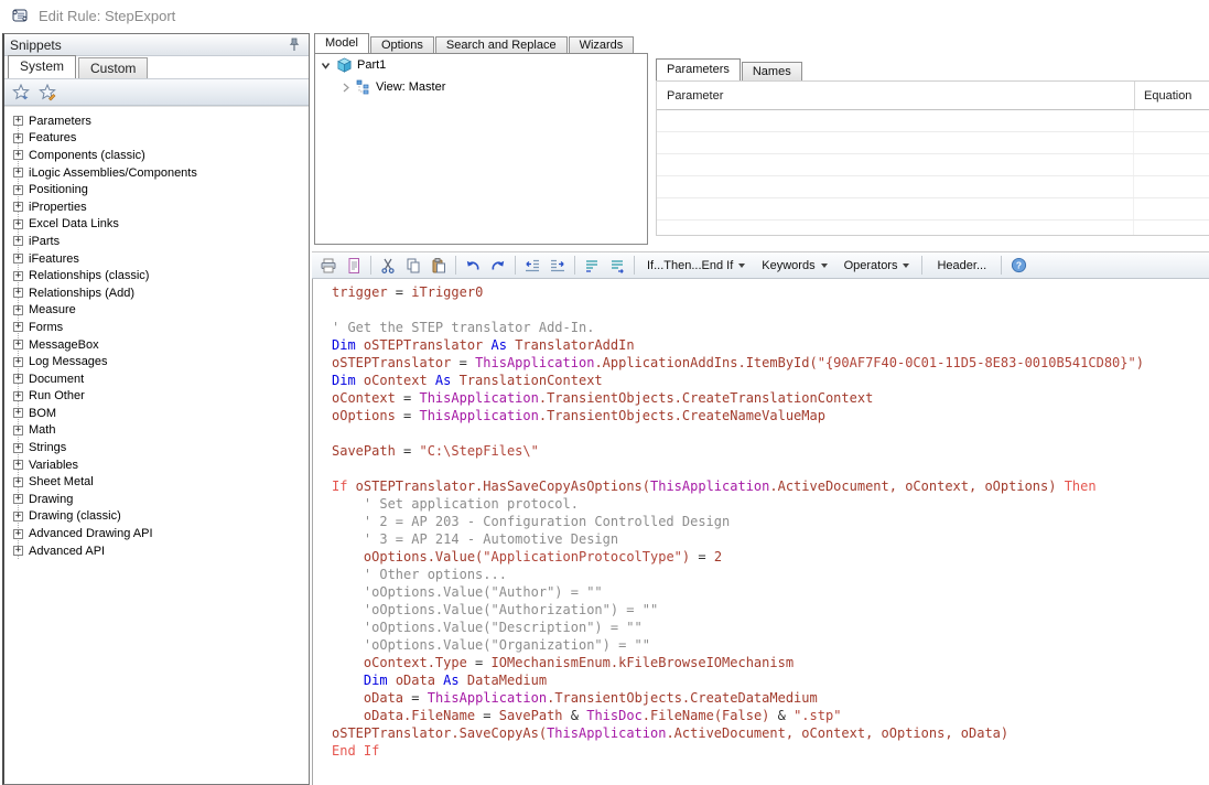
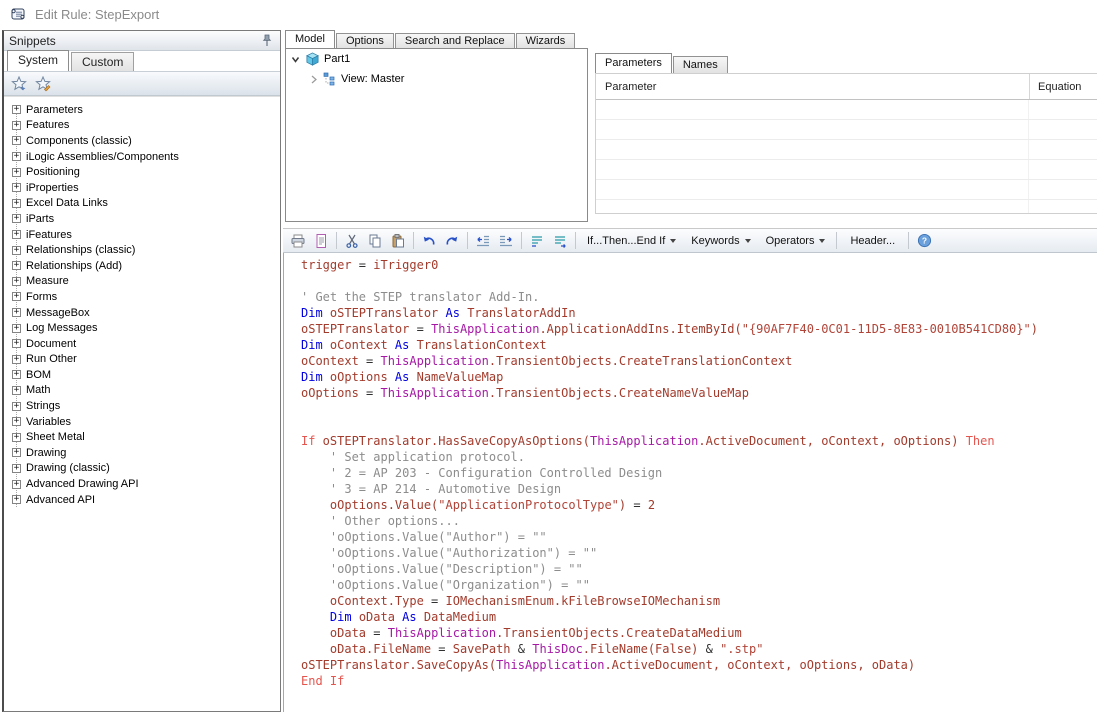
  Edit Rule: StepExport
  Snippets
  System
  Custom
  +
  Parameters
  +
  Features
  +
  Components (classic)
  +
  iLogic Assemblies/Components
  +
  Positioning
  +
  iProperties
  +
  Excel Data Links
  +
  iParts
  +
  iFeatures
  +
  Relationships (classic)
  +
  Relationships (Add)
  +
  Measure
  +
  Forms
  +
  MessageBox
  +
  Log Messages
  +
  Document
  +
  Run Other
  +
  BOM
  +
  Math
  +
  Strings
  +
  Variables
  +
  Sheet Metal
  +
  Drawing
  +
  Drawing (classic)
  +
  Advanced Drawing API
  +
  Advanced API
  Model
  Options
  Search and Replace
  Wizards
  Part1
  View: Master
  Parameters
  Names
  Parameter
  Equation
  If...Then...End If
  Keywords
  Operators
  Header...
  ?
  trigger = iTrigger0
  ' Get the STEP translator Add-In.
  Dim oSTEPTranslator As TranslatorAddIn
  oSTEPTranslator = ThisApplication.ApplicationAddIns.ItemById("{90AF7F40-0C01-11D5-8E83-0010B541CD80}")
  Dim oContext As TranslationContext
  oContext = ThisApplication.TransientObjects.CreateTranslationContext
+ Dim oOptions As NameValueMap
  oOptions = ThisApplication.TransientObjects.CreateNameValueMap
- SavePath = "C:\StepFiles\"
  If oSTEPTranslator.HasSaveCopyAsOptions(ThisApplication.ActiveDocument, oContext, oOptions) Then
  ' Set application protocol.
  ' 2 = AP 203 - Configuration Controlled Design
  ' 3 = AP 214 - Automotive Design
  oOptions.Value("ApplicationProtocolType") = 2
  ' Other options...
  'oOptions.Value("Author") = ""
  'oOptions.Value("Authorization") = ""
  'oOptions.Value("Description") = ""
  'oOptions.Value("Organization") = ""
  oContext.Type = IOMechanismEnum.kFileBrowseIOMechanism
  Dim oData As DataMedium
  oData = ThisApplication.TransientObjects.CreateDataMedium
  oData.FileName = SavePath & ThisDoc.FileName(False) & ".stp"
  oSTEPTranslator.SaveCopyAs(ThisApplication.ActiveDocument, oContext, oOptions, oData)
  End If
